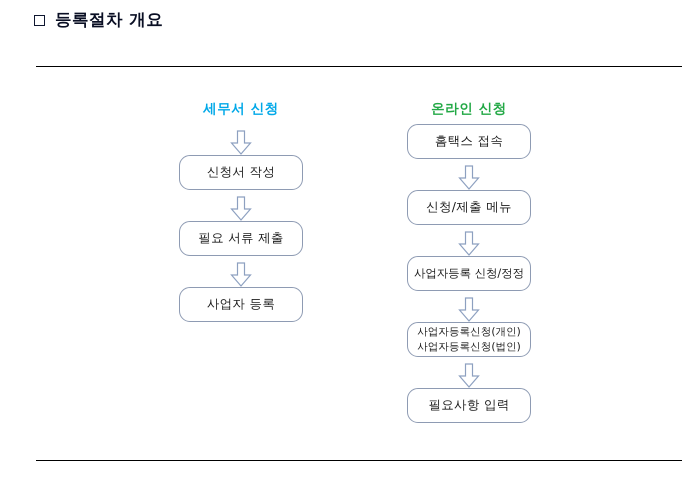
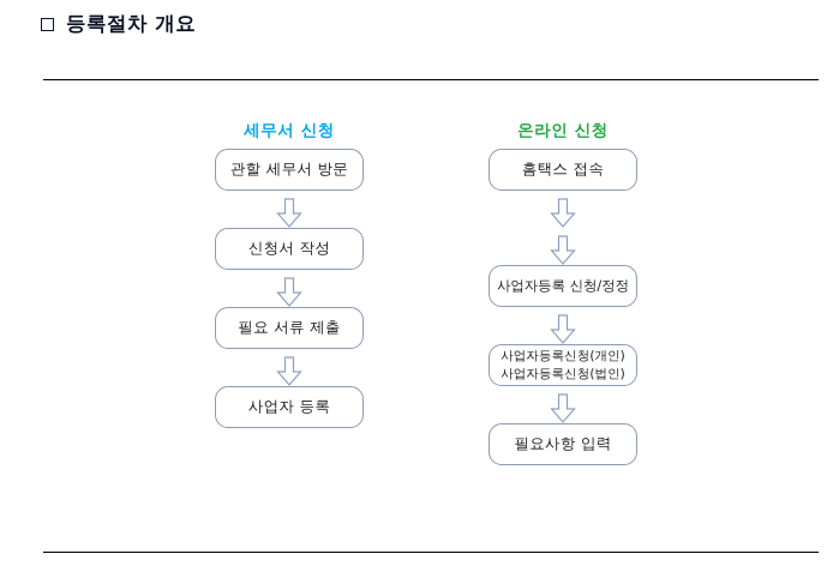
  등록절차 개요
  세무서 신청
  온라인 신청
+ 관할 세무서 방문
  신청서 작성
  필요 서류 제출
  사업자 등록
  홈택스 접속
- 신청/제출 메뉴
  사업자등록 신청/정정
  사업자등록신청(개인)
  사업자등록신청(법인)
  필요사항 입력
